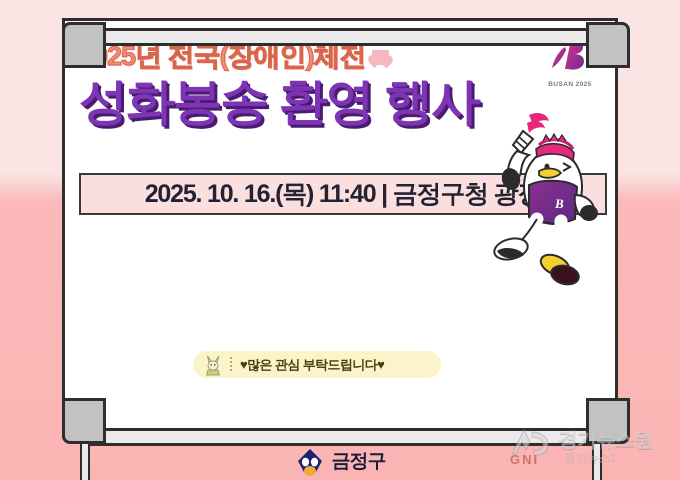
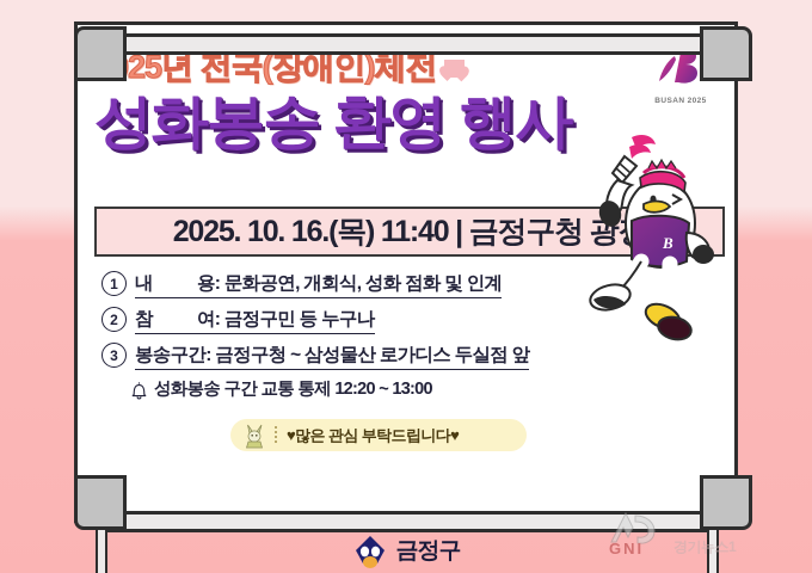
  25년 전국(장애인)체전
  성화봉송 환영 행사
  2025. 10. 16.(목) 11:40 | 금정구청 광
+ 1
+ 내 용: 문화공연, 개회식, 성화 점화 및 인계
+ 2
+ 참 여: 금정구민 등 누구나
+ 3
+ 봉송구간: 금정구청 ~ 삼성물산 로가디스 두실점 앞
+ 성화봉송 구간 교통 통제 12:20 ~ 13:00
  ♥많은 관심 부탁드립니다♥
  B
  금정구
  GNI
- 경기뉴스원
  경기뉴스1
